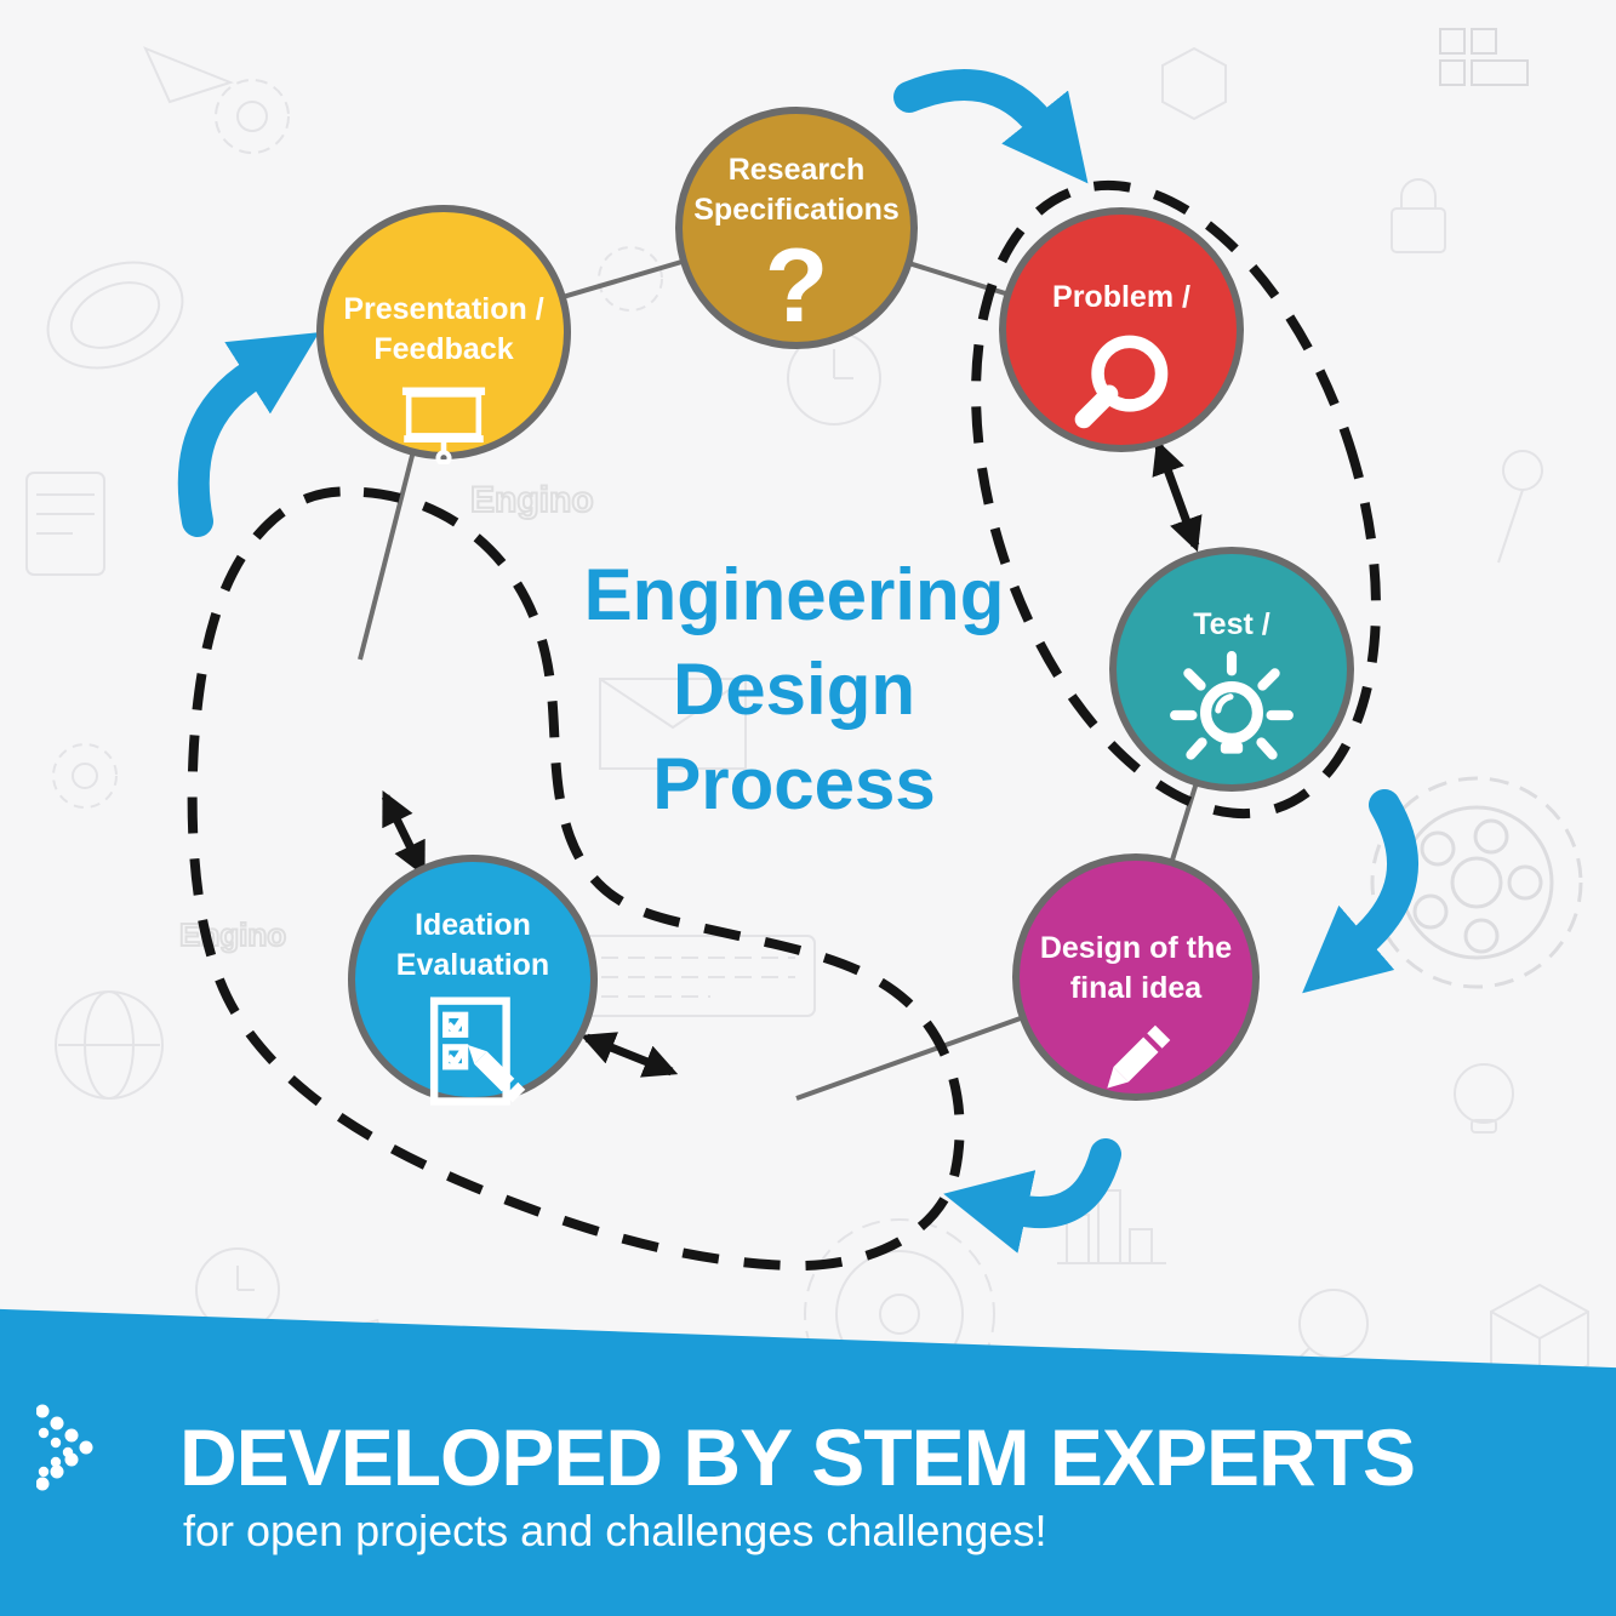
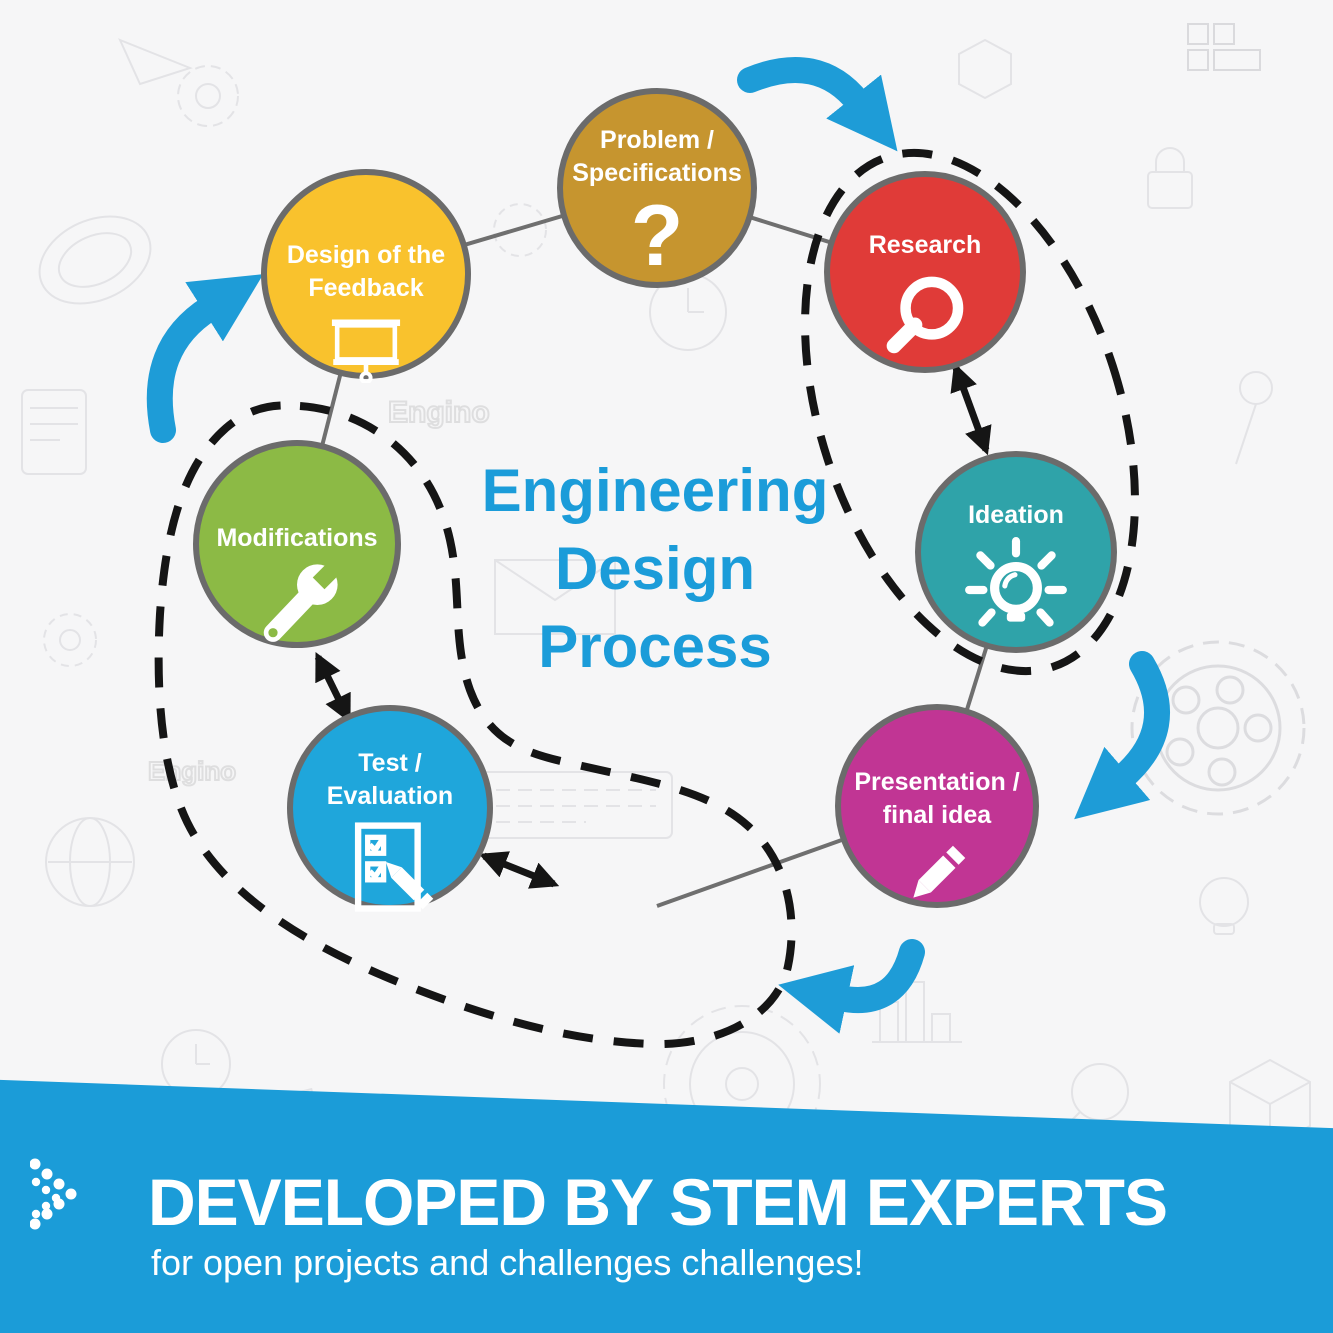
  Engino
  Egino
  Engineering
  Design
  Process
- Research
+ Problem /
  Specifications
  ?
- Problem /
+ Research
- Test /
+ Ideation
- Design of the
+ Presentation /
  final idea
- Ideation
+ Test /
  Evaluation
+ Modifications
- Presentation /
+ Design of the
  Feedback
  DEVELOPED BY STEM EXPERTS
  for open projects and challenges challenges!
